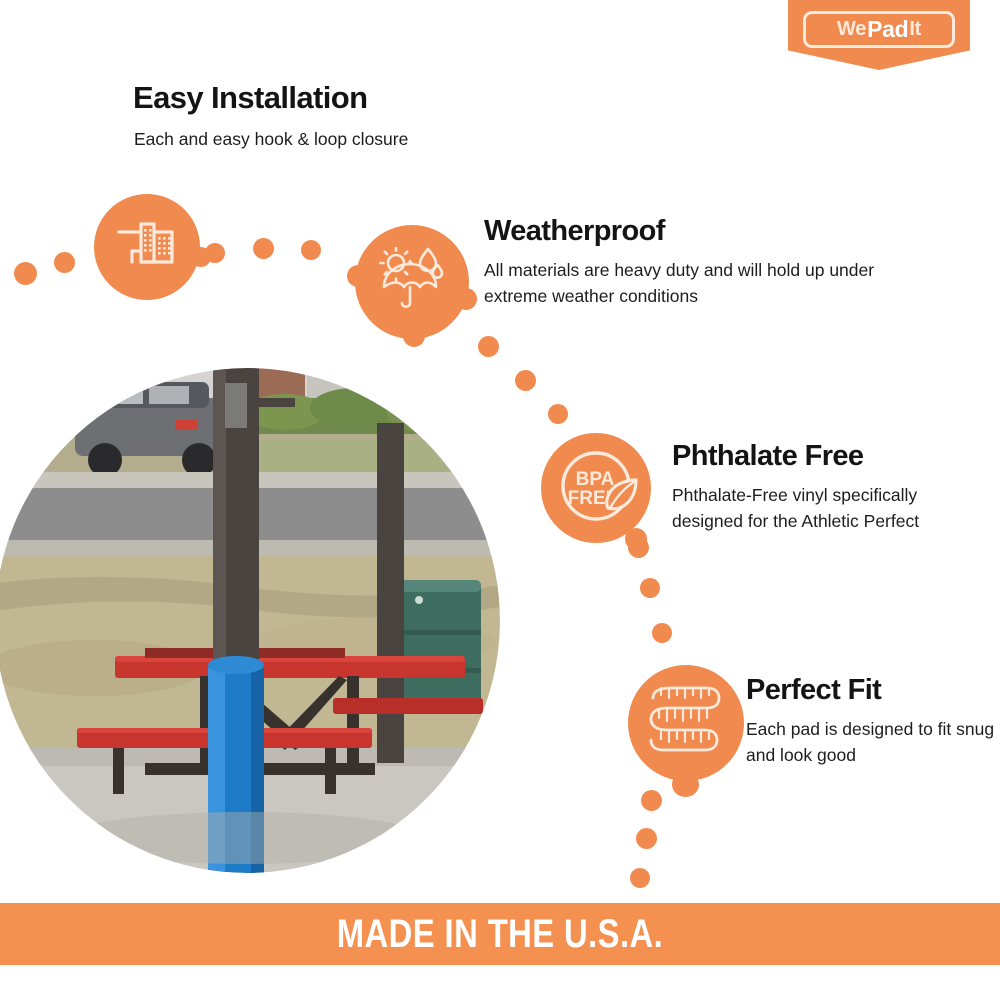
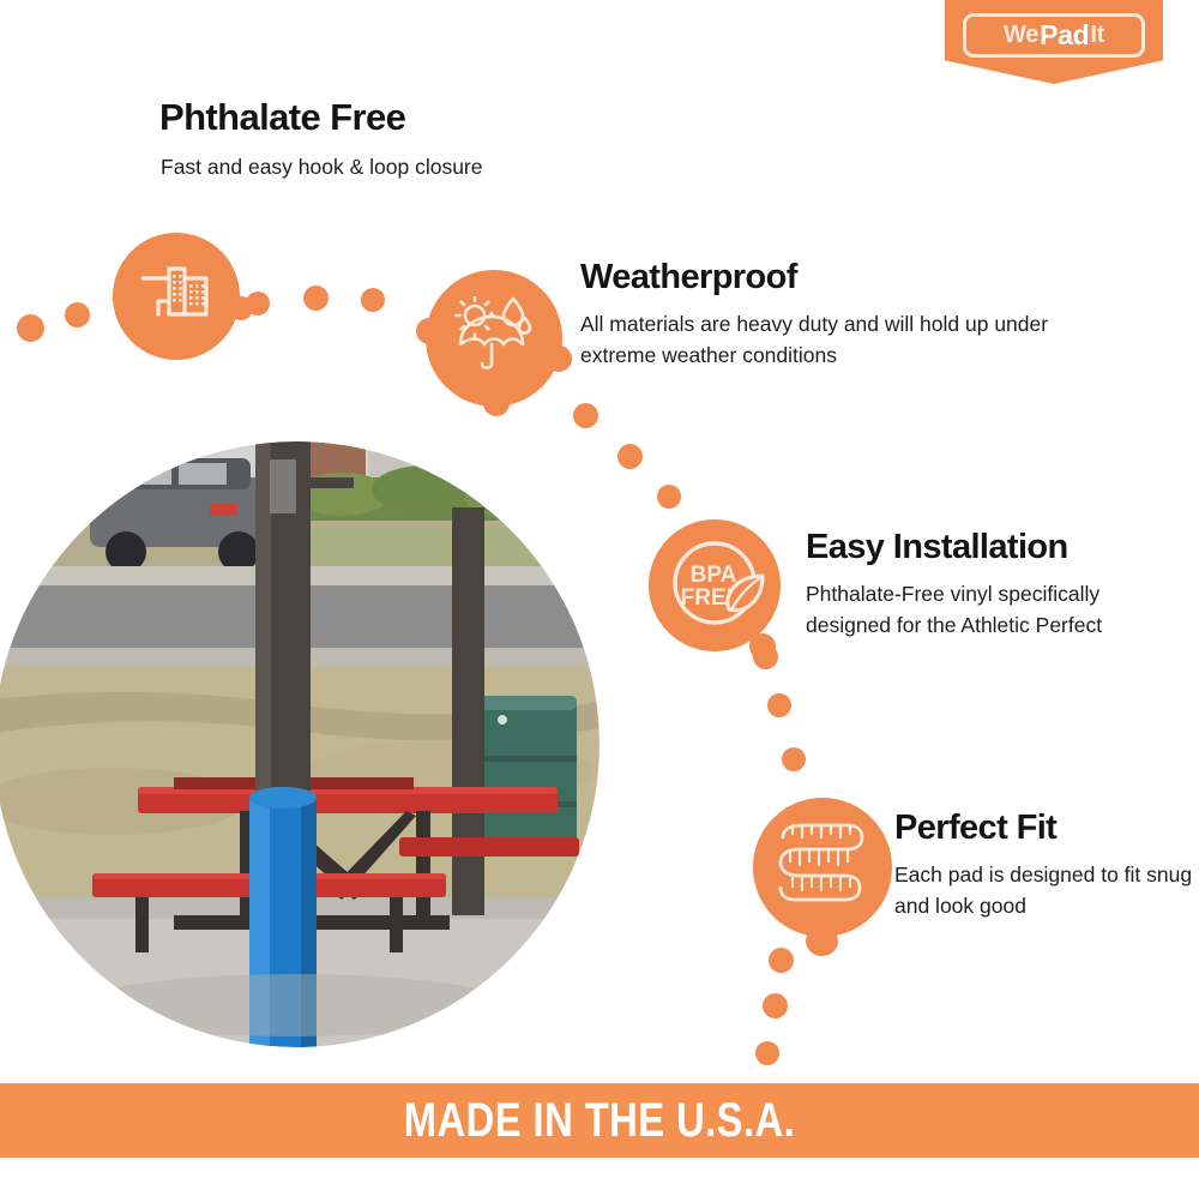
  We
  Pad
  It
  BPA
  FRE
- Easy Installation
+ Phthalate Free
- Each and easy hook & loop closure
+ Fast and easy hook & loop closure
  Weatherproof
  All materials are heavy duty and will hold up under extreme weather conditions
- Phthalate Free
+ Easy Installation
  Phthalate-Free vinyl specifically designed for the Athletic Perfect
  Perfect Fit
  Each pad is designed to fit snug and look good
  MADE IN THE U.S.A.
